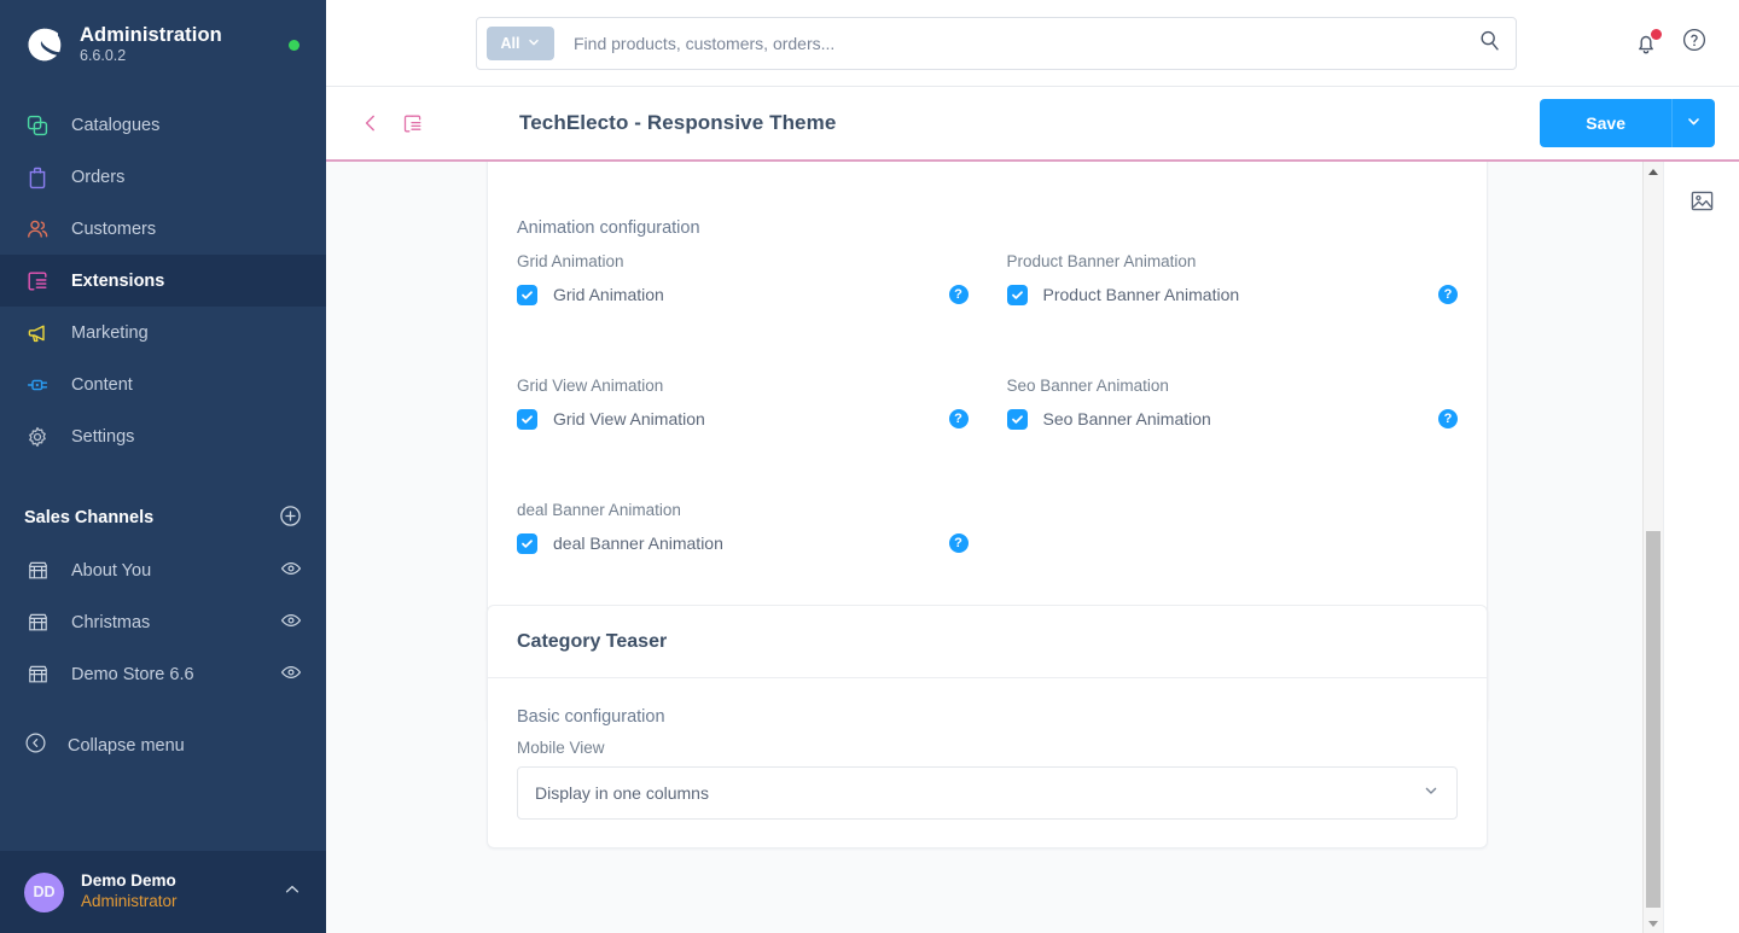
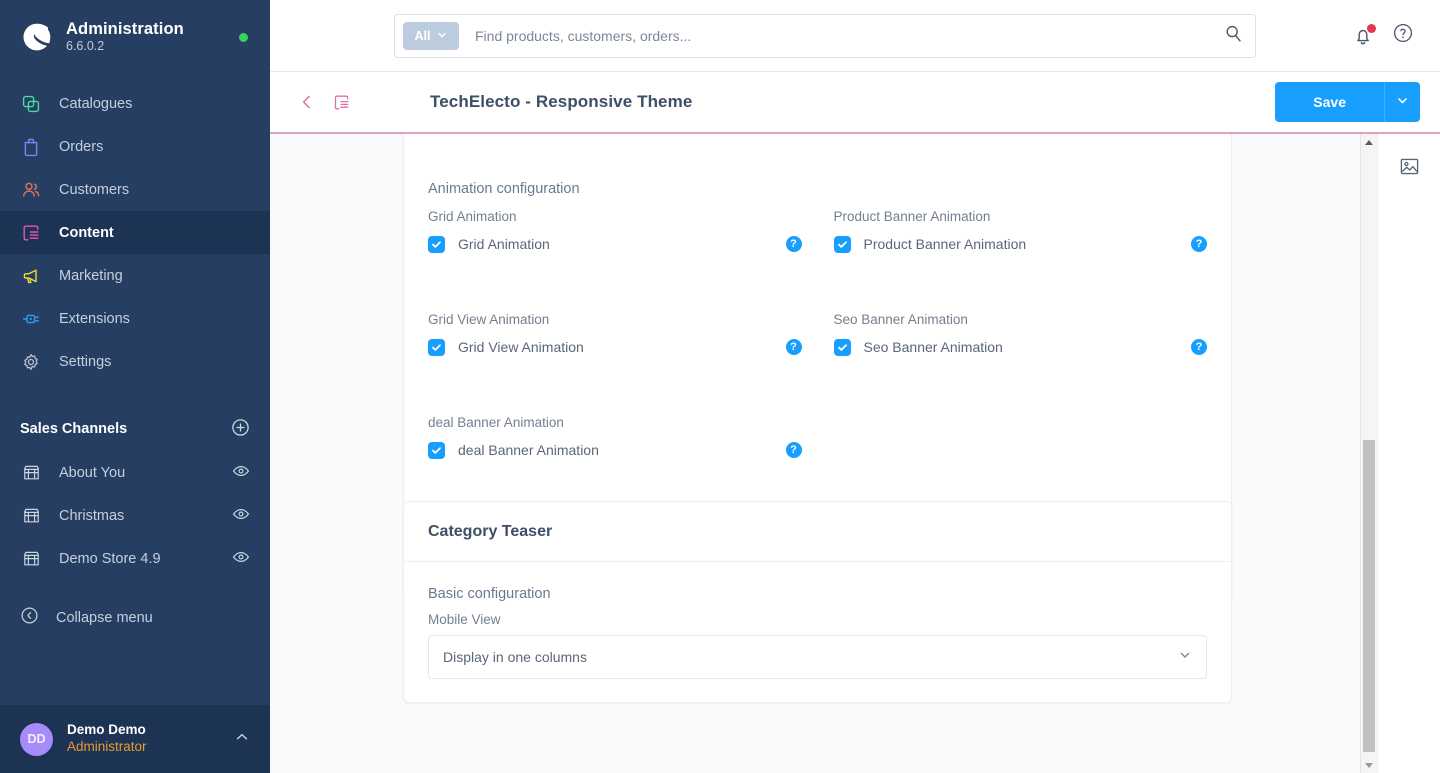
  Administration
  6.6.0.2
  Catalogues
  Orders
  Customers
- Extensions
+ Content
  Marketing
- Content
+ Extensions
  Settings
  Sales Channels
  About You
  Christmas
- Demo Store 6.6
+ Demo Store 4.9
  Collapse menu
  DD
  Demo Demo
  Administrator
  All
  Find products, customers, orders...
  TechElecto - Responsive Theme
  Save
  Animation configuration
  Grid Animation
  Grid Animation
  ?
  Product Banner Animation
  Product Banner Animation
  ?
  Grid View Animation
  Grid View Animation
  ?
  Seo Banner Animation
  Seo Banner Animation
  ?
  deal Banner Animation
  deal Banner Animation
  ?
  Category Teaser
  Basic configuration
  Mobile View
  Display in one columns
